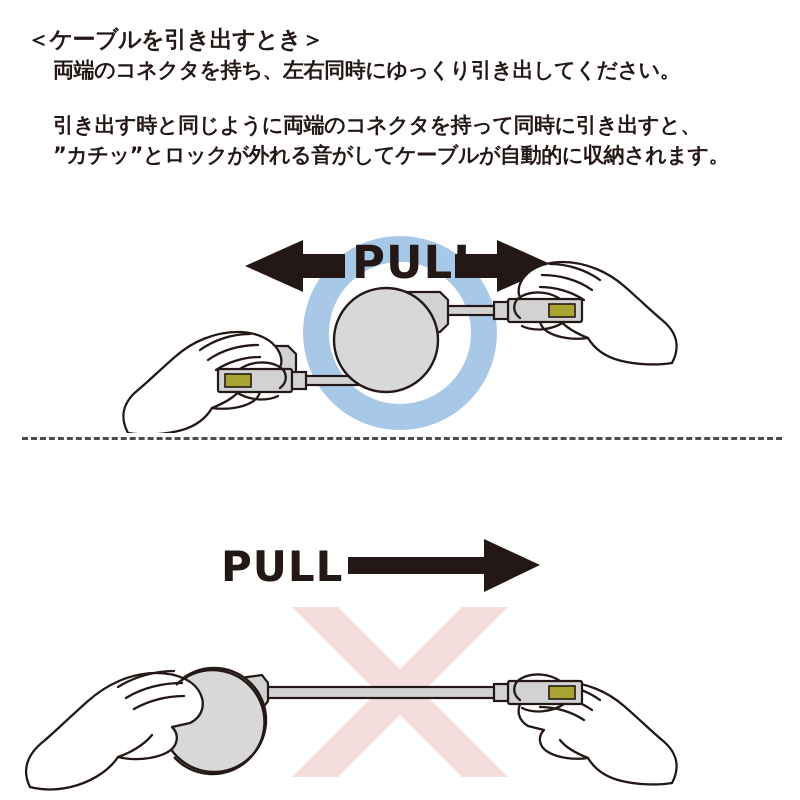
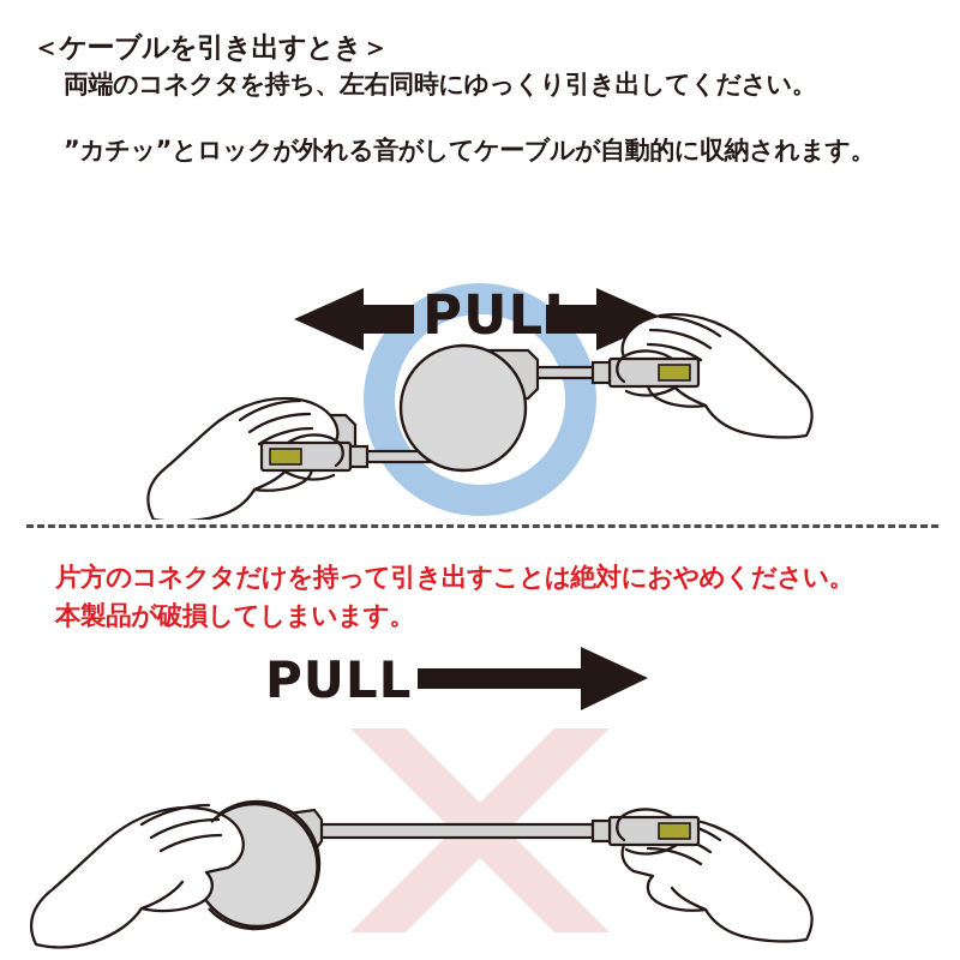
  ＜ケーブルを引き出すとき＞
  両端のコネクタを持ち、左右同時にゆっくり引き出してください。
- 引き出す時と同じように両端のコネクタを持って同時に引き出すと、
  ”カチッ”とロックが外れる音がしてケーブルが自動的に収納されます。
  PULL
+ 片方のコネクタだけを持って引き出すことは絶対におやめください。
+ 本製品が破損してしまいます。
  PULL
